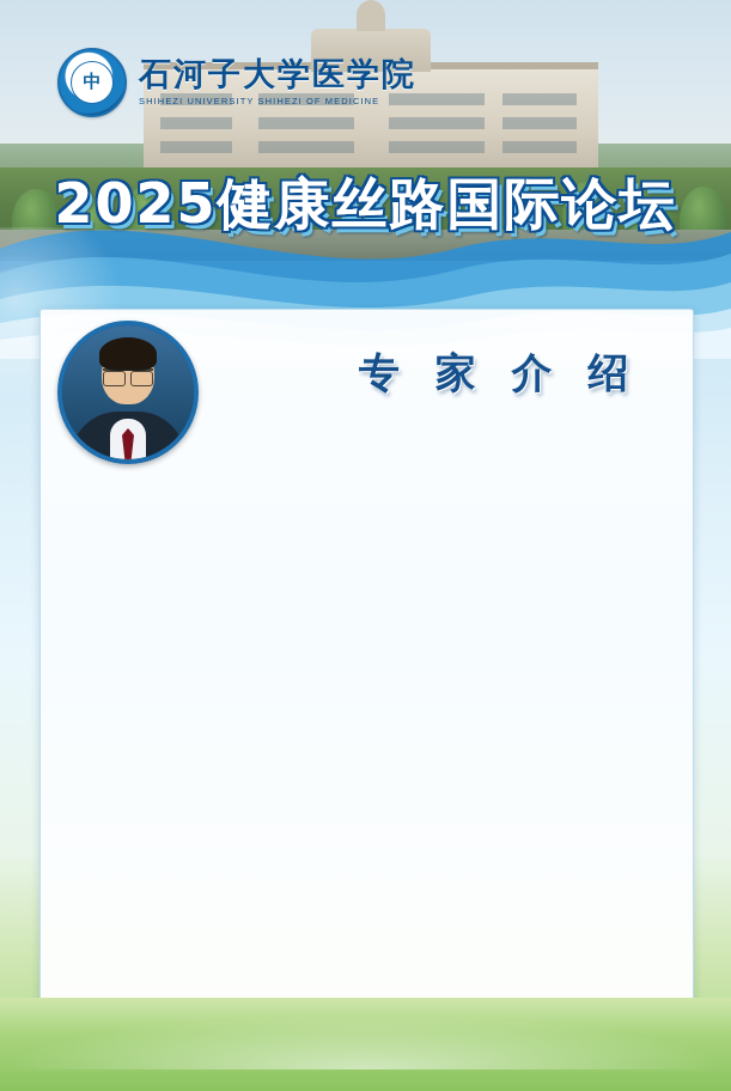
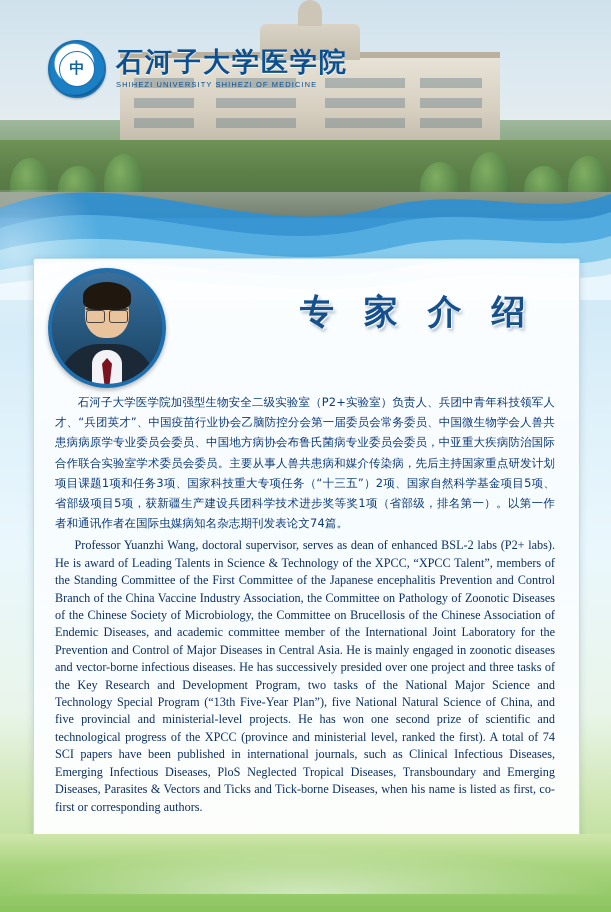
  中
  石河子大学医学院
  SHIHEZI UNIVERSITY SHIHEZI OF MEDICINE
- 2025健康丝路国际论坛
  专 家 介 绍
+ 石河子大学医学院加强型生物安全二级实验室（P2+实验室）负责人、兵团中青年科技领军人才、“兵团英才”、中国疫苗行业协会乙脑防控分会第一届委员会常务委员、中国微生物学会人兽共患病病原学专业委员会委员、中国地方病协会布鲁氏菌病专业委员会委员，中亚重大疾病防治国际合作联合实验室学术委员会委员。主要从事人兽共患病和媒介传染病，先后主持国家重点研发计划项目课题1项和任务3项、国家科技重大专项任务（“十三五”）2项、国家自然科学基金项目5项、 省部级项目5项，获新疆生产建设兵团科学技术进步奖等奖1项（省部级，排名第一）。以第一作者和通讯作者在国际虫媒病知名杂志期刊发表论文74篇。
+ Professor Yuanzhi Wang, doctoral supervisor, serves as dean of enhanced BSL-2 labs (P2+ labs). He is award of Leading Talents in Science & Technology of the XPCC, “XPCC Talent”, members of the Standing Committee of the First Committee of the Japanese encephalitis Prevention and Control Branch of the China Vaccine Industry Association, the Committee on Pathology of Zoonotic Diseases of the Chinese Society of Microbiology, the Committee on Brucellosis of the Chinese Association of Endemic Diseases, and academic committee member of the International Joint Laboratory for the Prevention and Control of Major Diseases in Central Asia. He is mainly engaged in zoonotic diseases and vector-borne infectious diseases. He has successively presided over one project and three tasks of the Key Research and Development Program, two tasks of the National Major Science and Technology Special Program (“13th Five-Year Plan”), five National Natural Science of China, and five provincial and ministerial-level projects. He has won one second prize of scientific and technological progress of the XPCC (province and ministerial level, ranked the first). A total of 74 SCI papers have been published in international journals, such as Clinical Infectious Diseases, Emerging Infectious Diseases, PloS Neglected Tropical Diseases, Transboundary and Emerging Diseases, Parasites & Vectors and Ticks and Tick-borne Diseases, when his name is listed as first, co-first or corresponding authors.
